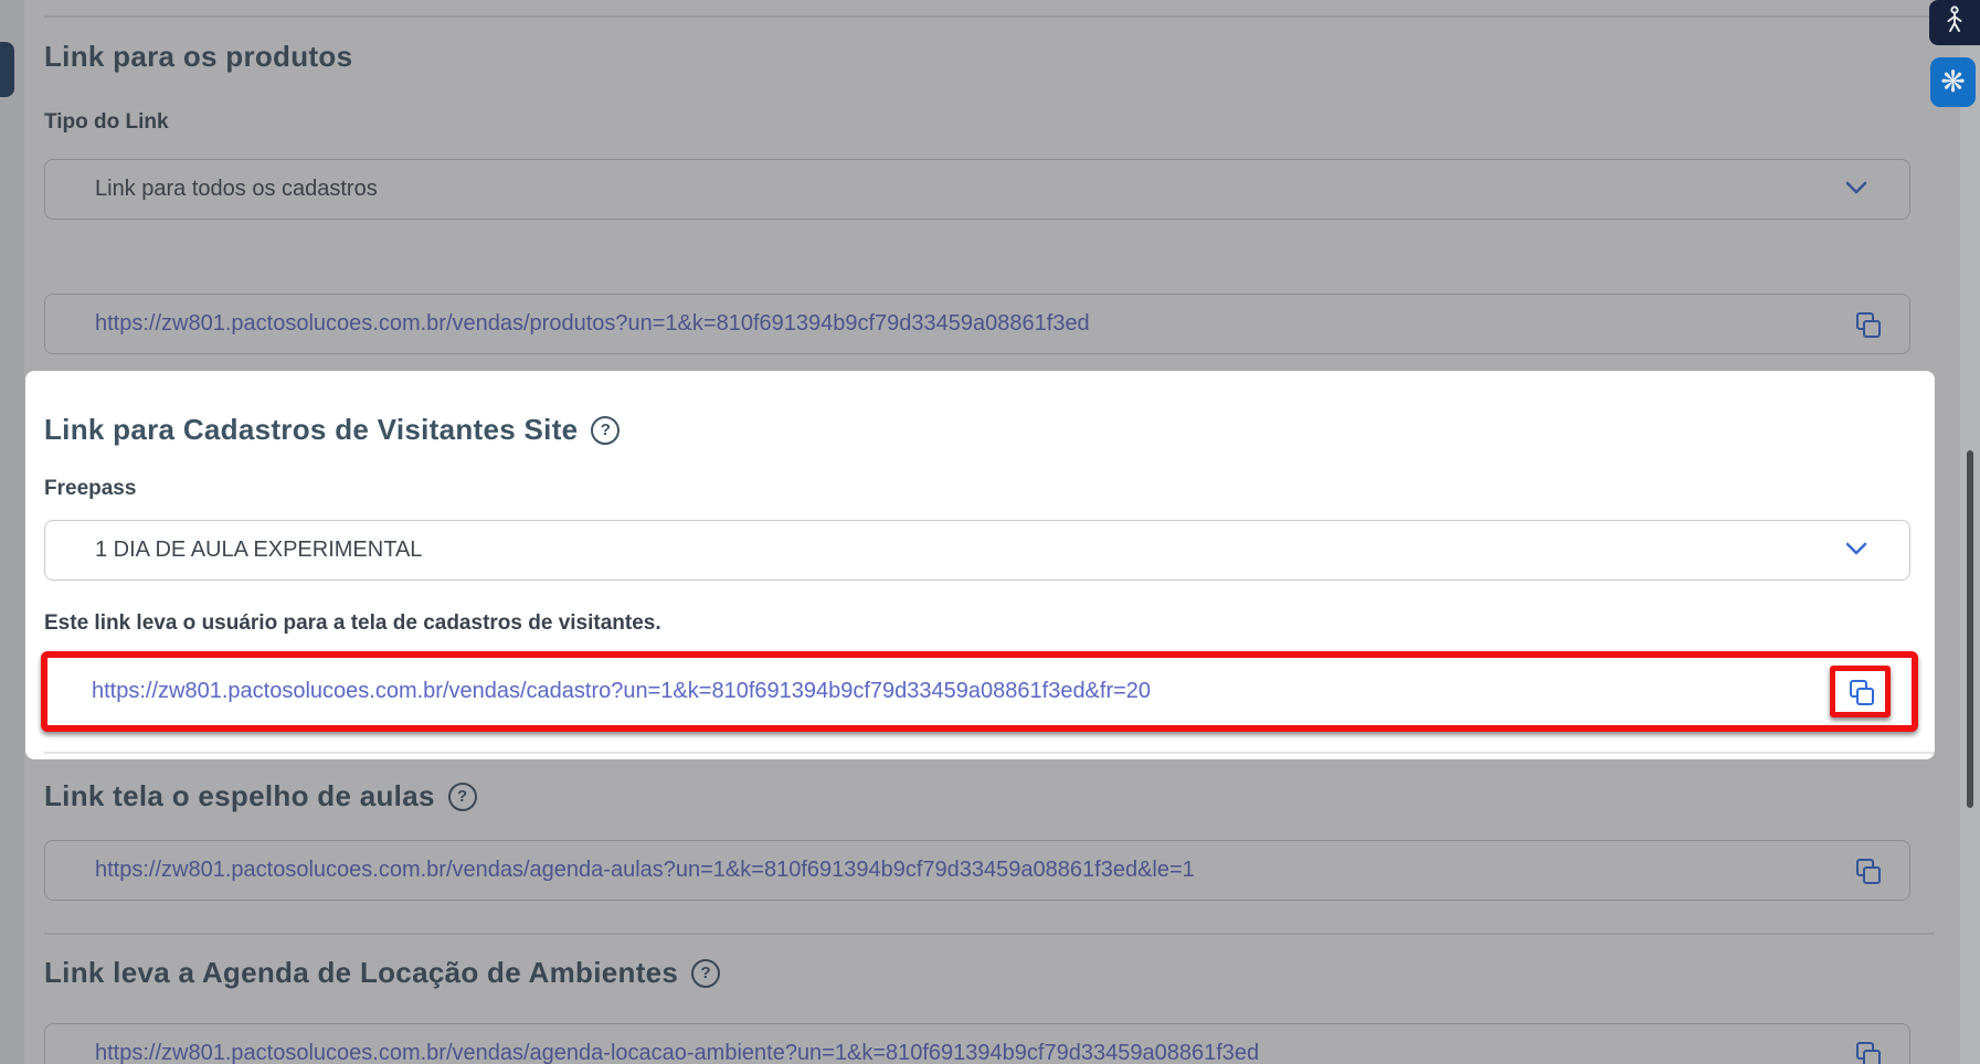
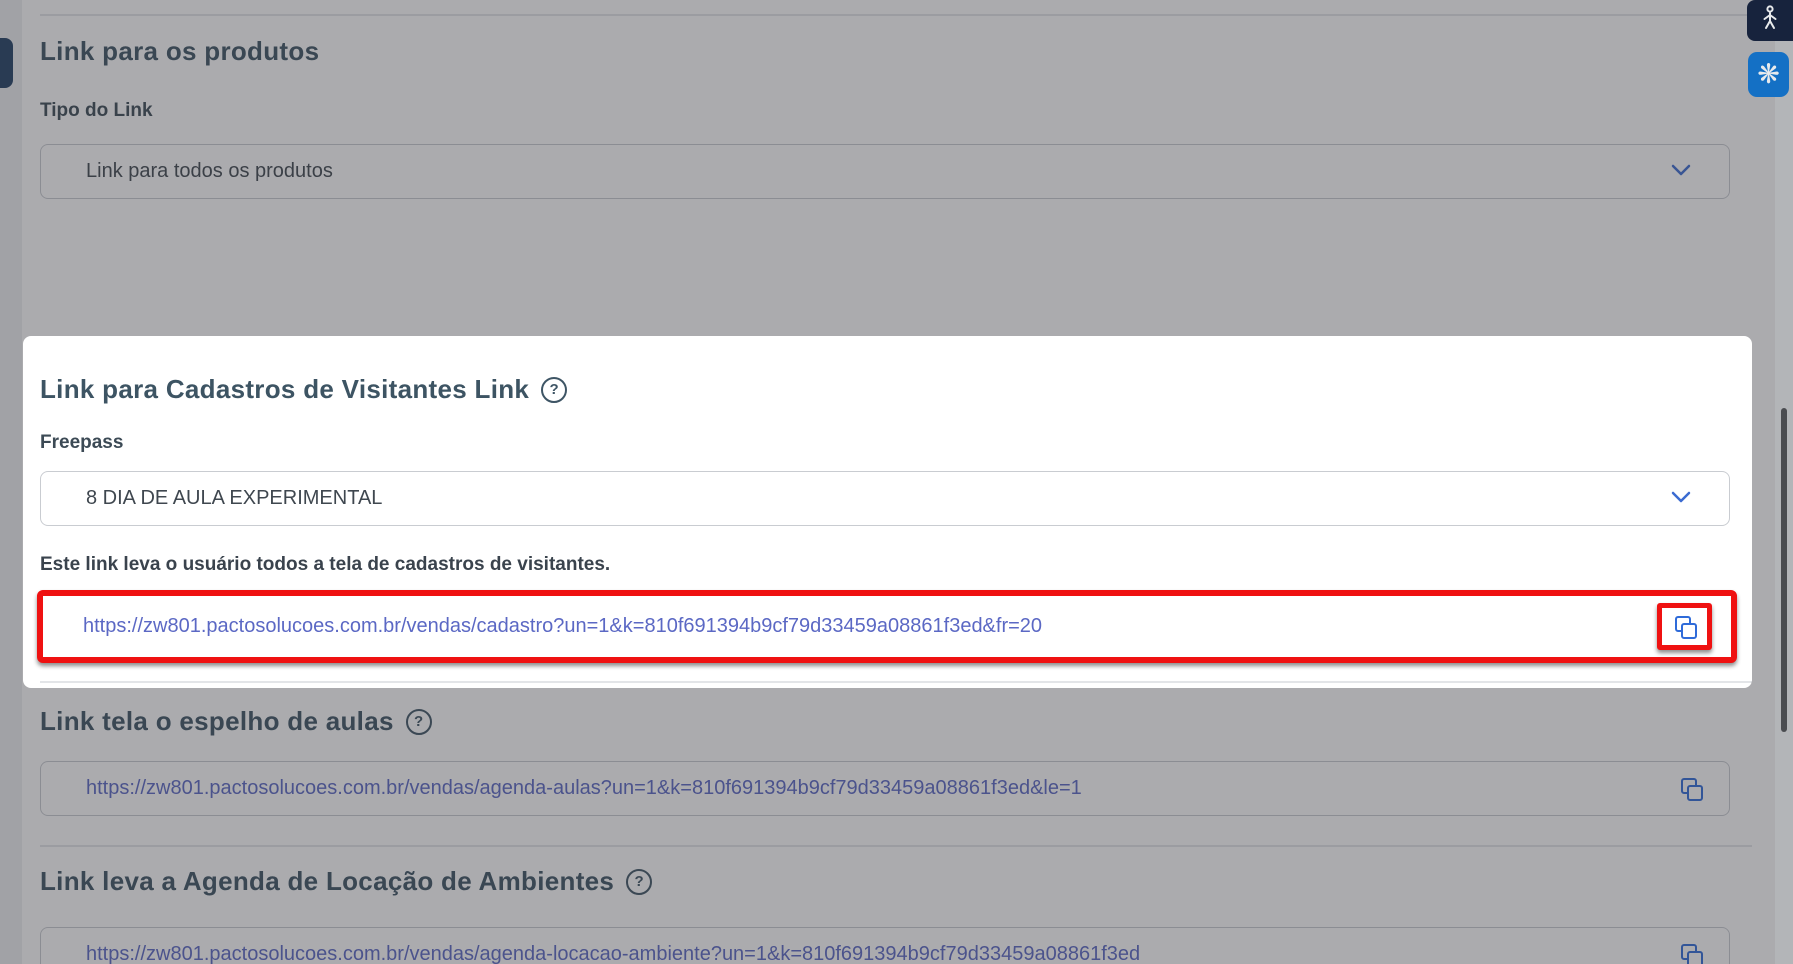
  Link para os produtos
  Tipo do Link
- Link para todos os cadastros
+ Link para todos os produtos
- https://zw801.pactosolucoes.com.br/vendas/produtos?un=1&k=810f691394b9cf79d33459a08861f3ed
- Link para Cadastros de Visitantes Site
+ Link para Cadastros de Visitantes Link
  ?
  Freepass
- 1 DIA DE AULA EXPERIMENTAL
+ 8 DIA DE AULA EXPERIMENTAL
- Este link leva o usuário para a tela de cadastros de visitantes.
+ Este link leva o usuário todos a tela de cadastros de visitantes.
  https://zw801.pactosolucoes.com.br/vendas/cadastro?un=1&k=810f691394b9cf79d33459a08861f3ed&fr=20
  Link tela o espelho de aulas
  ?
  https://zw801.pactosolucoes.com.br/vendas/agenda-aulas?un=1&k=810f691394b9cf79d33459a08861f3ed&le=1
  Link leva a Agenda de Locação de Ambientes
  ?
  https://zw801.pactosolucoes.com.br/vendas/agenda-locacao-ambiente?un=1&k=810f691394b9cf79d33459a08861f3ed
  ❋
